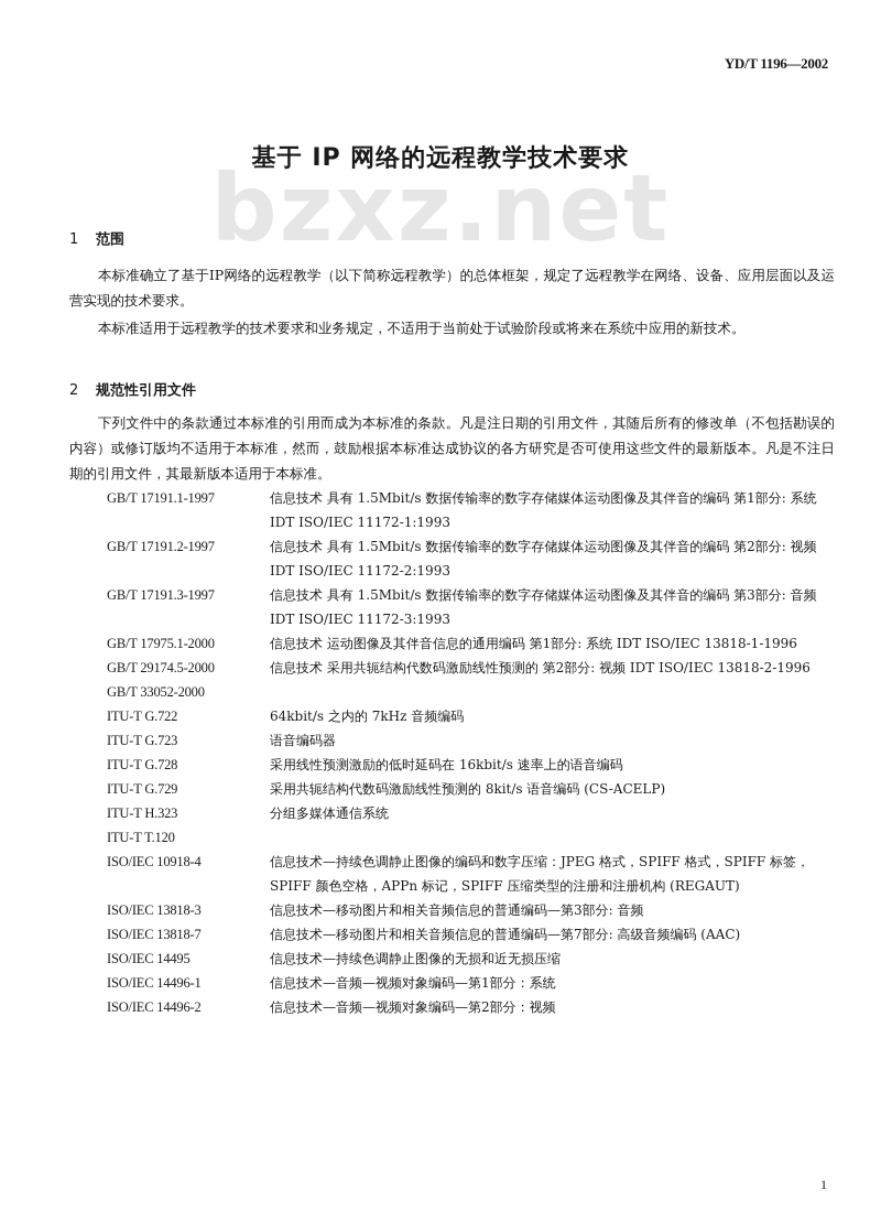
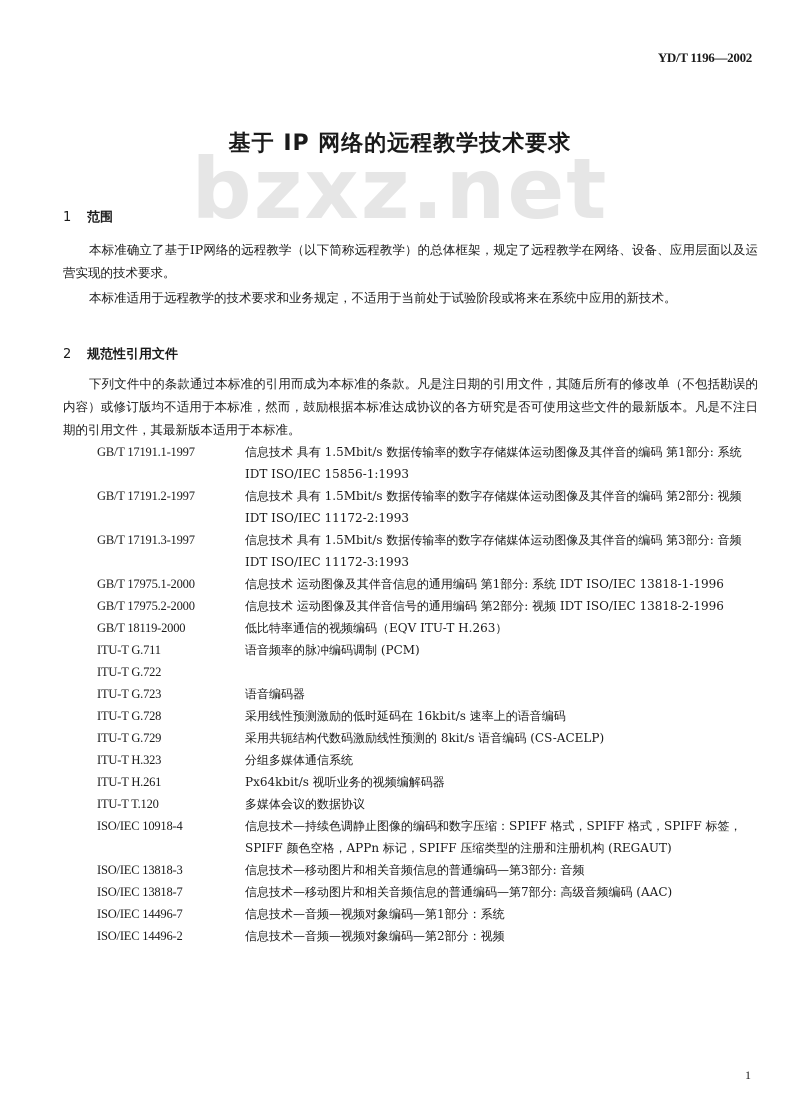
  YD/T 1196—2002
  bzxz.net
  基于 IP 网络的远程教学技术要求
  1 范围
  本标准确立了基于IP网络的远程教学（以下简称远程教学）的总体框架，规定了远程教学在网络、设备、应用层面以及运营实现的技术要求。
  本标准适用于远程教学的技术要求和业务规定，不适用于当前处于试验阶段或将来在系统中应用的新技术。
  2 规范性引用文件
  下列文件中的条款通过本标准的引用而成为本标准的条款。凡是注日期的引用文件，其随后所有的修改单（不包括勘误的内容）或修订版均不适用于本标准，然而，鼓励根据本标准达成协议的各方研究是否可使用这些文件的最新版本。凡是不注日期的引用文件，其最新版本适用于本标准。
  GB/T 17191.1-1997
- 信息技术 具有 1.5Mbit/s 数据传输率的数字存储媒体运动图像及其伴音的编码 第1部分: 系统 IDT ISO/IEC 11172-1:1993
+ 信息技术 具有 1.5Mbit/s 数据传输率的数字存储媒体运动图像及其伴音的编码 第1部分: 系统 IDT ISO/IEC 15856-1:1993
  GB/T 17191.2-1997
  信息技术 具有 1.5Mbit/s 数据传输率的数字存储媒体运动图像及其伴音的编码 第2部分: 视频 IDT ISO/IEC 11172-2:1993
  GB/T 17191.3-1997
  信息技术 具有 1.5Mbit/s 数据传输率的数字存储媒体运动图像及其伴音的编码 第3部分: 音频 IDT ISO/IEC 11172-3:1993
  GB/T 17975.1-2000
  信息技术 运动图像及其伴音信息的通用编码 第1部分: 系统 IDT ISO/IEC 13818-1-1996
- GB/T 29174.5-2000
+ GB/T 17975.2-2000
- 信息技术 采用共轭结构代数码激励线性预测的 第2部分: 视频 IDT ISO/IEC 13818-2-1996
+ 信息技术 运动图像及其伴音信号的通用编码 第2部分: 视频 IDT ISO/IEC 13818-2-1996
- GB/T 33052-2000
+ GB/T 18119-2000
+ 低比特率通信的视频编码（EQV ITU-T H.263）
+ ITU-T G.711
+ 语音频率的脉冲编码调制 (PCM)
  ITU-T G.722
- 64kbit/s 之内的 7kHz 音频编码
  ITU-T G.723
  语音编码器
  ITU-T G.728
  采用线性预测激励的低时延码在 16kbit/s 速率上的语音编码
  ITU-T G.729
  采用共轭结构代数码激励线性预测的 8kit/s 语音编码 (CS-ACELP)
  ITU-T H.323
  分组多媒体通信系统
+ ITU-T H.261
+ Px64kbit/s 视听业务的视频编解码器
  ITU-T T.120
+ 多媒体会议的数据协议
  ISO/IEC 10918-4
- 信息技术—持续色调静止图像的编码和数字压缩：JPEG 格式，SPIFF 格式，SPIFF 标签，SPIFF 颜色空格，APPn 标记，SPIFF 压缩类型的注册和注册机构 (REGAUT)
+ 信息技术—持续色调静止图像的编码和数字压缩：SPIFF 格式，SPIFF 格式，SPIFF 标签，SPIFF 颜色空格，APPn 标记，SPIFF 压缩类型的注册和注册机构 (REGAUT)
  ISO/IEC 13818-3
  信息技术—移动图片和相关音频信息的普通编码—第3部分: 音频
  ISO/IEC 13818-7
  信息技术—移动图片和相关音频信息的普通编码—第7部分: 高级音频编码 (AAC)
- ISO/IEC 14495
- 信息技术—持续色调静止图像的无损和近无损压缩
- ISO/IEC 14496-1
+ ISO/IEC 14496-7
  信息技术—音频—视频对象编码—第1部分：系统
  ISO/IEC 14496-2
  信息技术—音频—视频对象编码—第2部分：视频
  1
